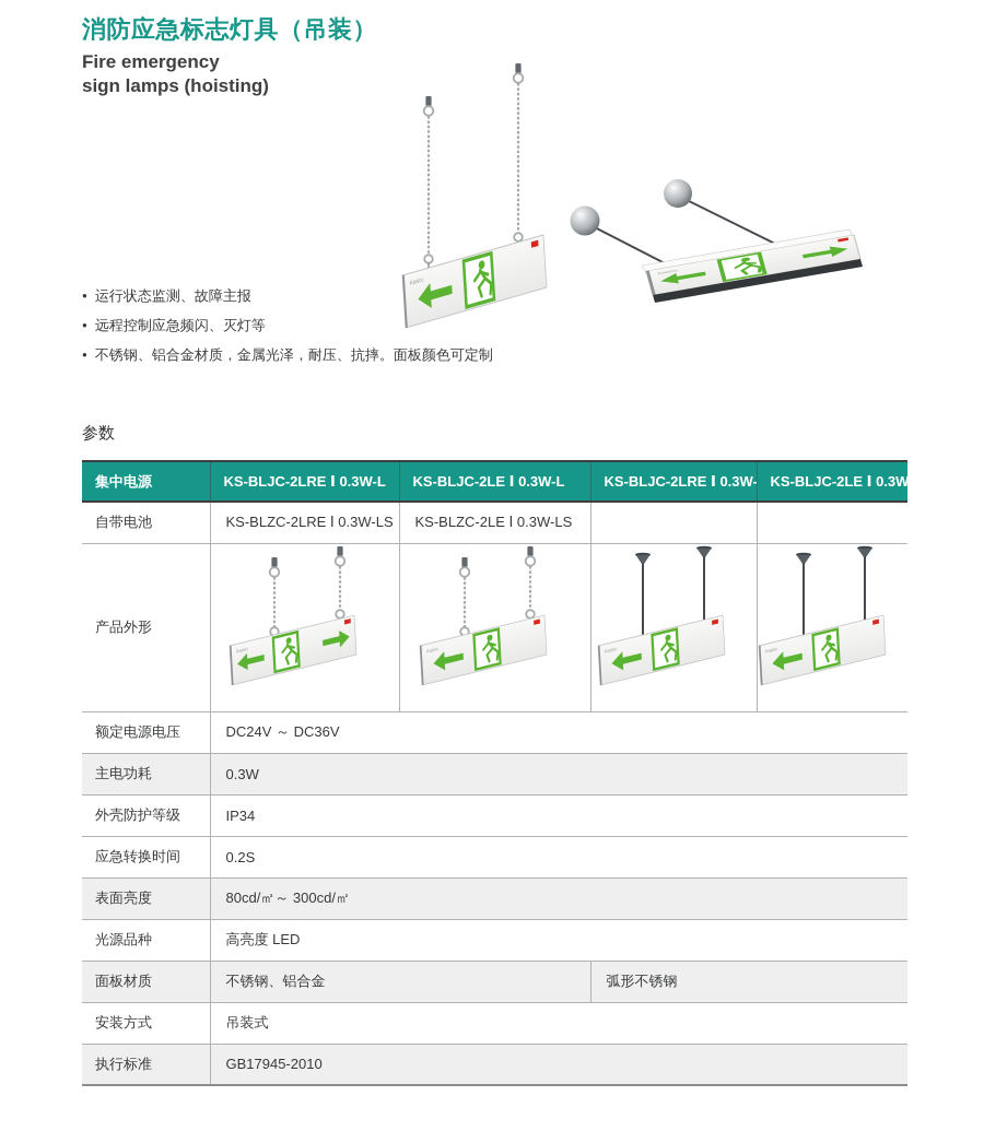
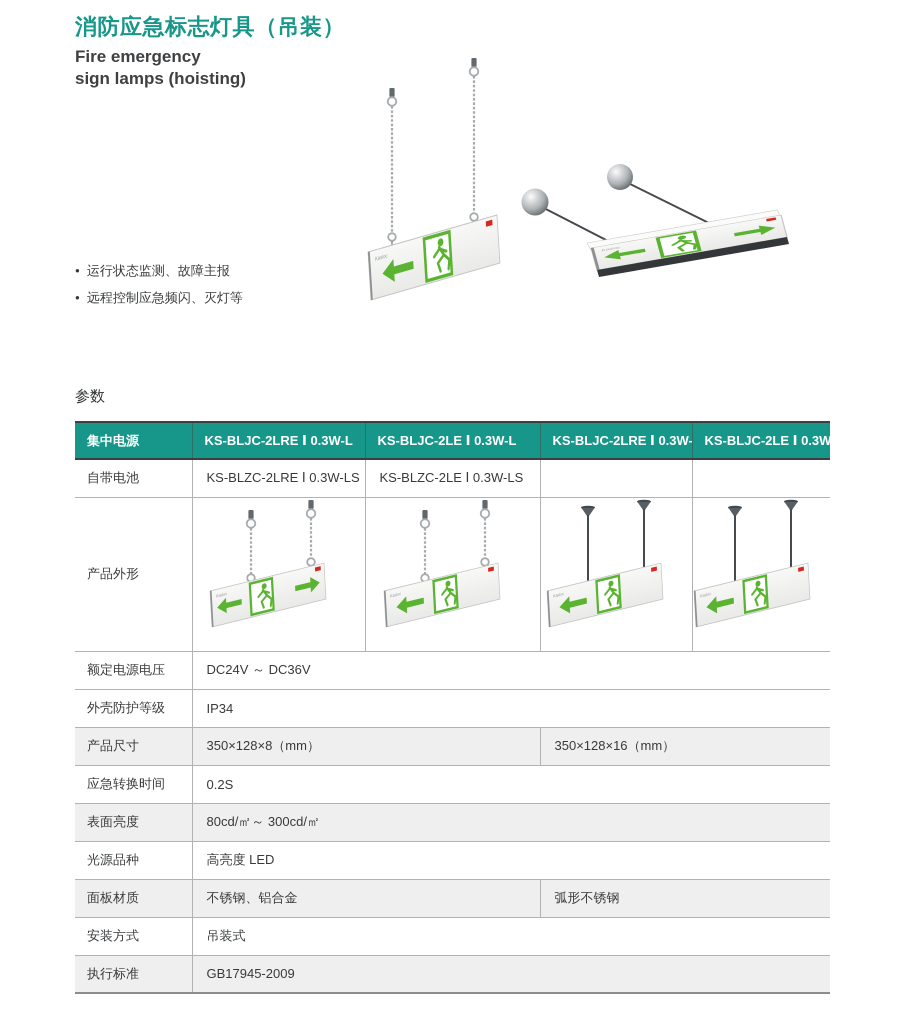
  消防应急标志灯具（吊装）
  Fire emergency
  sign lamps (hoisting)
  运行状态监测、故障主报
  远程控制应急频闪、灭灯等
- 不锈钢、铝合金材质，金属光泽，耐压、抗摔。面板颜色可定制
  参数
  集中电源	KS-BLJC-2LRE Ⅰ 0.3W-L	KS-BLJC-2LE Ⅰ 0.3W-L	KS-BLJC-2LRE Ⅰ 0.3W-	KS-BLJC-2LE Ⅰ 0.3W
  自带电池	KS-BLZC-2LRE Ⅰ 0.3W-LS	KS-BLZC-2LE Ⅰ 0.3W-LS
  产品外形
  额定电源电压	DC24V ～ DC36V
- 主电功耗	0.3W
  外壳防护等级	IP34
+ 产品尺寸	350×128×8（mm）	350×128×16（mm）
  应急转换时间	0.2S
  表面亮度	80cd/㎡～ 300cd/㎡
  光源品种	高亮度 LED
  面板材质	不锈钢、铝合金	弧形不锈钢
  安装方式	吊装式
- 执行标准	GB17945-2010
+ 执行标准	GB17945-2009
